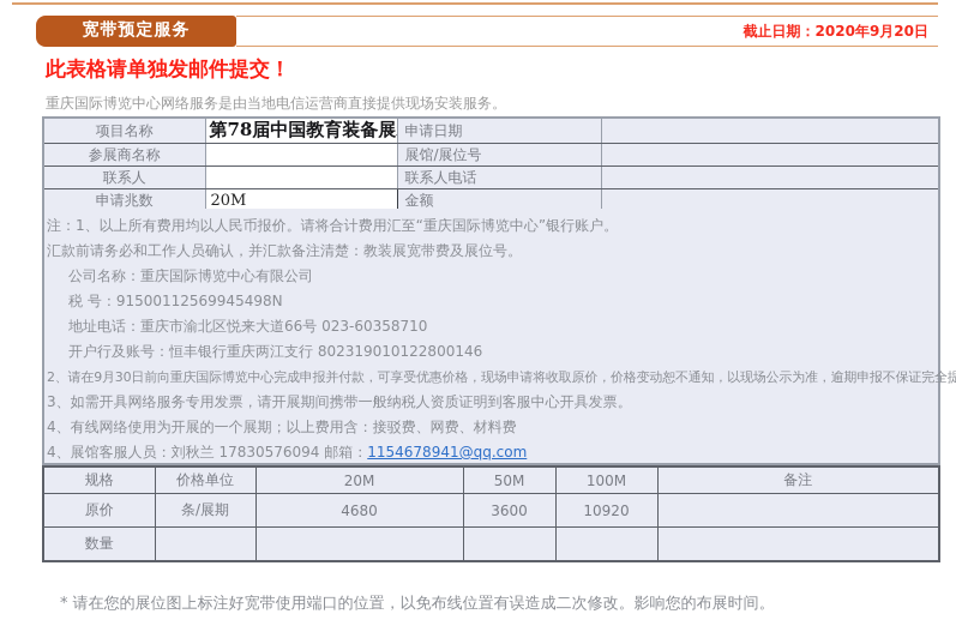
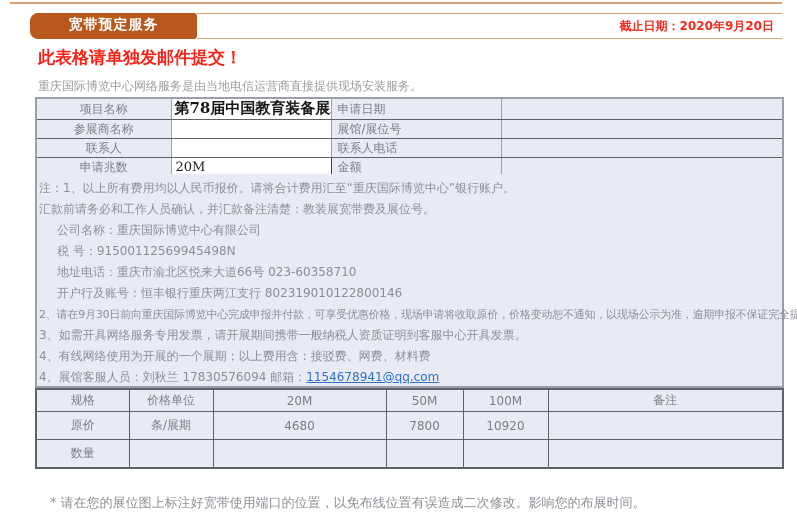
  宽带预定服务
  截止日期：2020年9月20日
  此表格请单独发邮件提交！
  重庆国际博览中心网络服务是由当地电信运营商直接提供现场安装服务。
  项目名称	第78届中国教育装备展	申请日期
  参展商名称		展馆/展位号
  联系人		联系人电话
  申请兆数	20M	金额
  注：1、以上所有费用均以人民币报价。请将合计费用汇至“重庆国际博览中心”银行账户。
  汇款前请务必和工作人员确认，并汇款备注清楚：教装展宽带费及展位号。
  公司名称：重庆国际博览中心有限公司
  税 号：91500112569945498N
  地址电话：重庆市渝北区悦来大道66号 023-60358710
  开户行及账号：恒丰银行重庆两江支行 802319010122800146
  2、请在9月30日前向重庆国际博览中心完成申报并付款，可享受优惠价格，现场申请将收取原价，价格变动恕不通知，以现场公示为准，逾期申报不保证完全提
  3、如需开具网络服务专用发票，请开展期间携带一般纳税人资质证明到客服中心开具发票。
  4、有线网络使用为开展的一个展期；以上费用含：接驳费、网费、材料费
  4、展馆客服人员：刘秋兰 17830576094 邮箱：1154678941@qq.com
  规格	价格单位	20M	50M	100M	备注
- 原价	条/展期	4680	3600	10920
+ 原价	条/展期	4680	7800	10920
  数量
  * 请在您的展位图上标注好宽带使用端口的位置，以免布线位置有误造成二次修改。影响您的布展时间。
